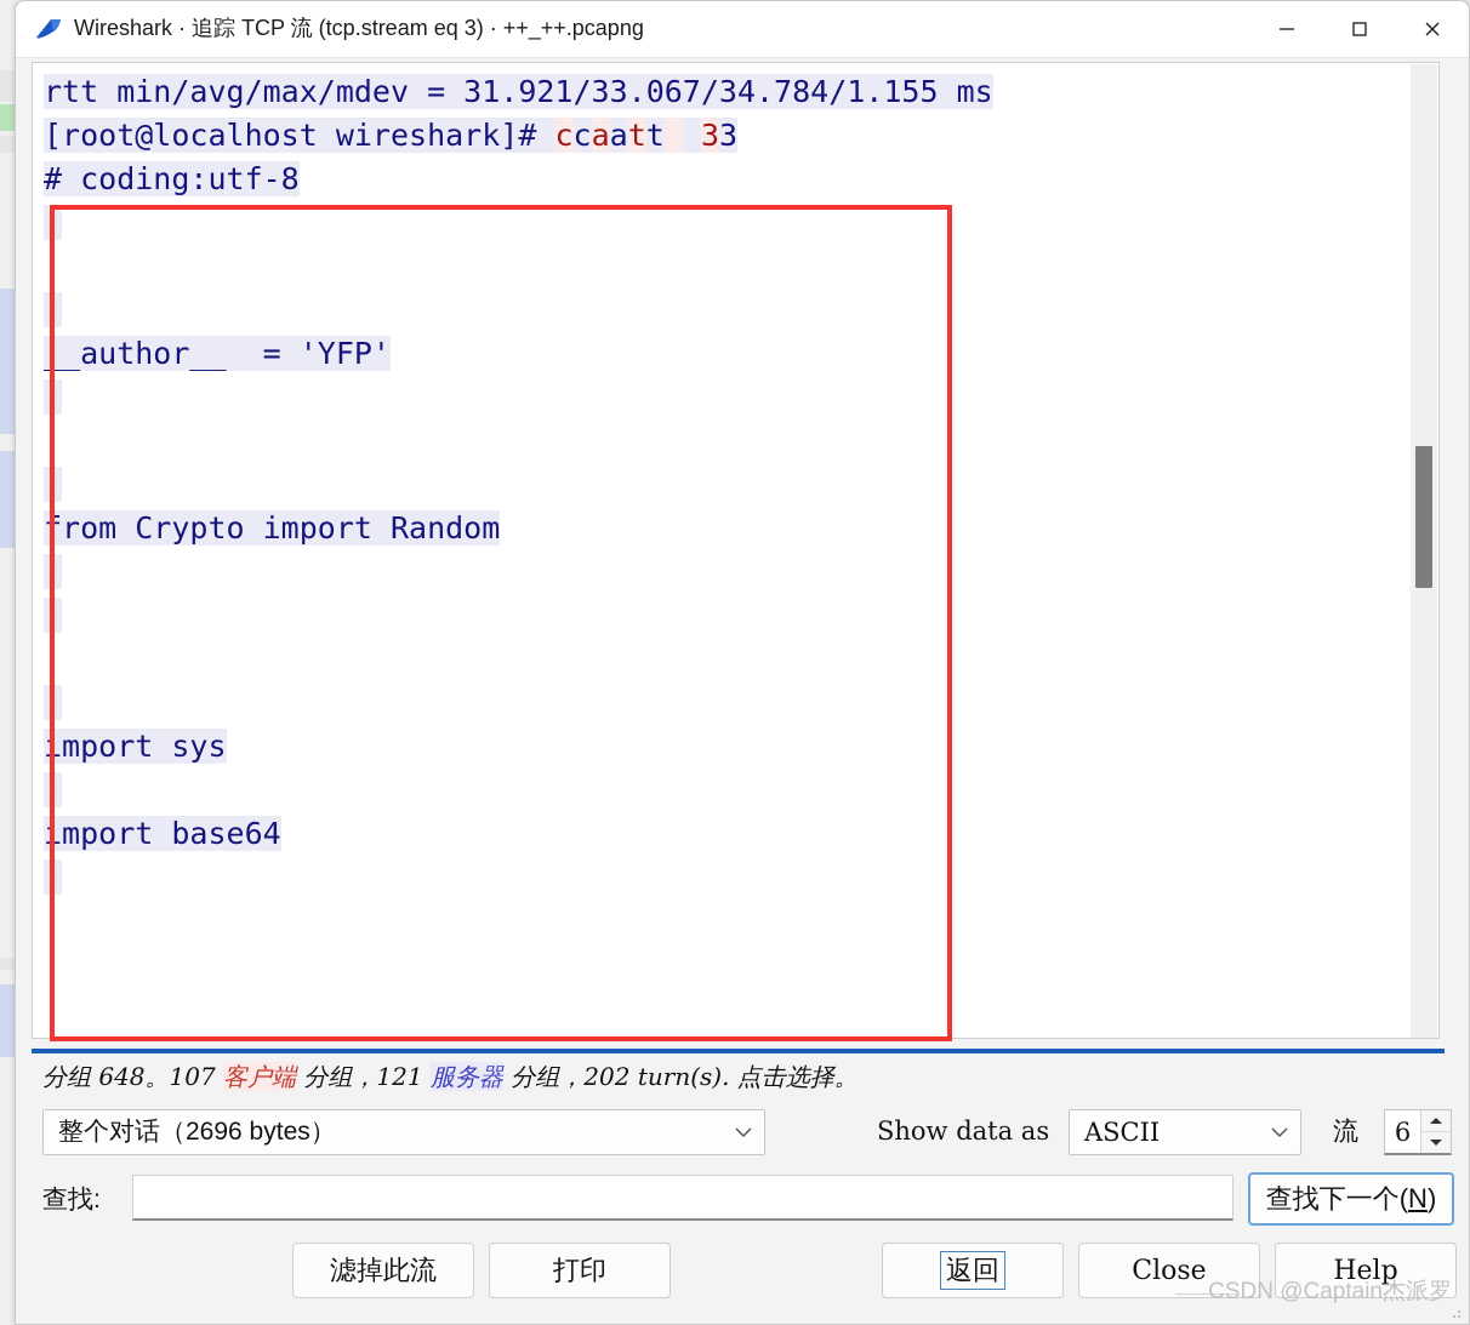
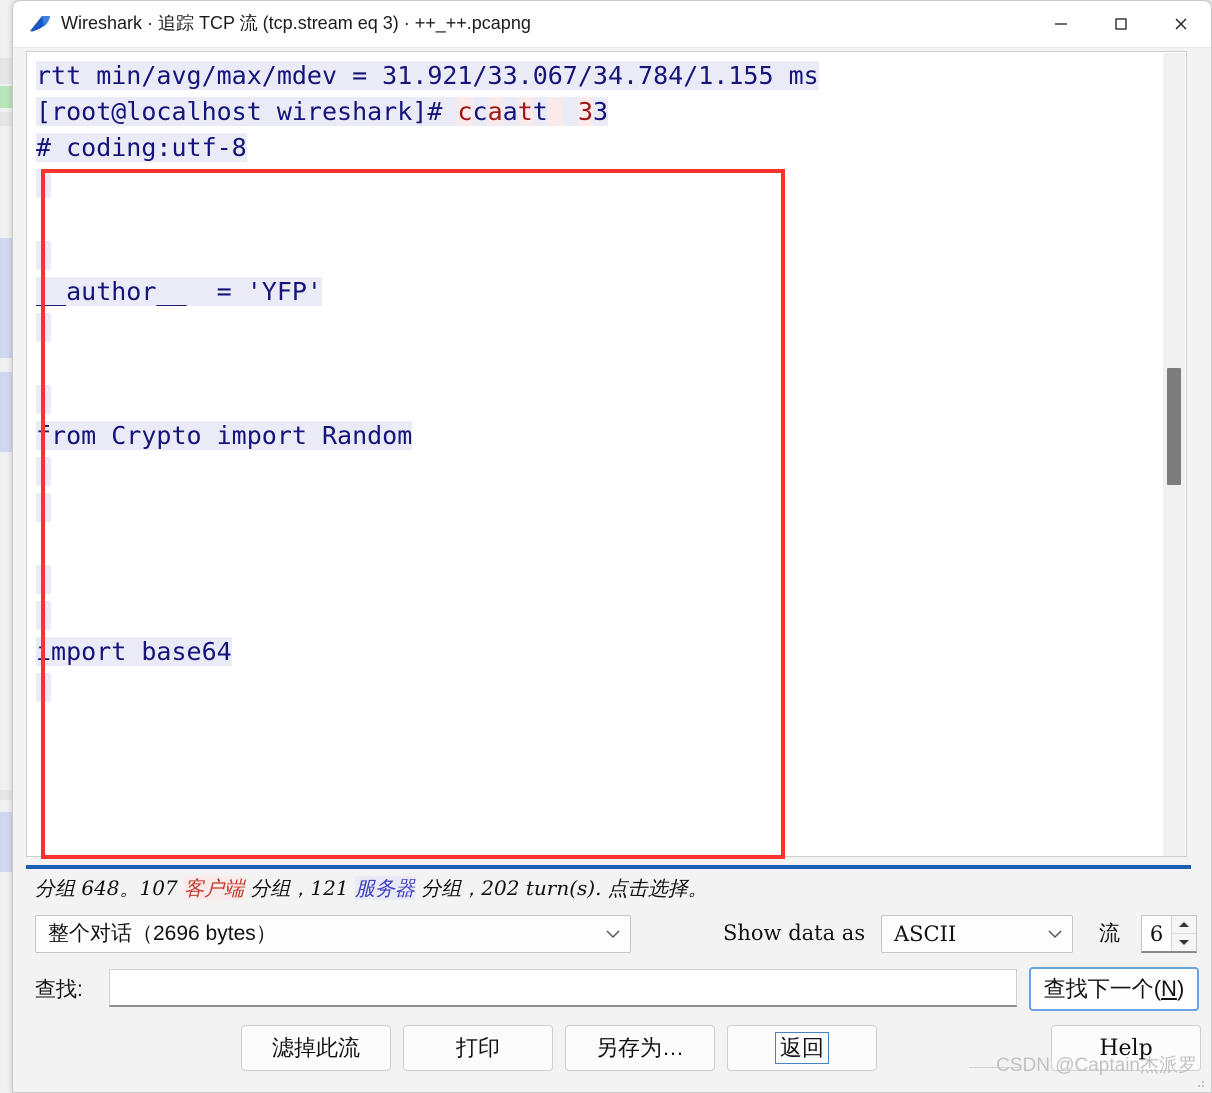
  Wireshark · 追踪 TCP 流 (tcp.stream eq 3) · ++_++.pcapng
  rtt min/avg/max/mdev = 31.921/33.067/34.784/1.155 ms
  [root@localhost wireshark]# ccaatt 33
  # coding:utf-8
  ·
  ·
  __author__ = 'YFP'
  ·
  ·
  from Crypto import Random
  ·
  ·
  ·
- import sys
  ·
  import base64
  ·
  分组 648。107 客户端 分组，121 服务器 分组，202 turn(s). 点击选择。
  整个对话（2696 bytes）
  Show data as
  ASCII
  流
  6
  查找:
  查找下一个(
  N
  )
  滤掉此流
  打印
+ 另存为…
  返回
- Close
  Help
  CSDN @Captain杰派罗
